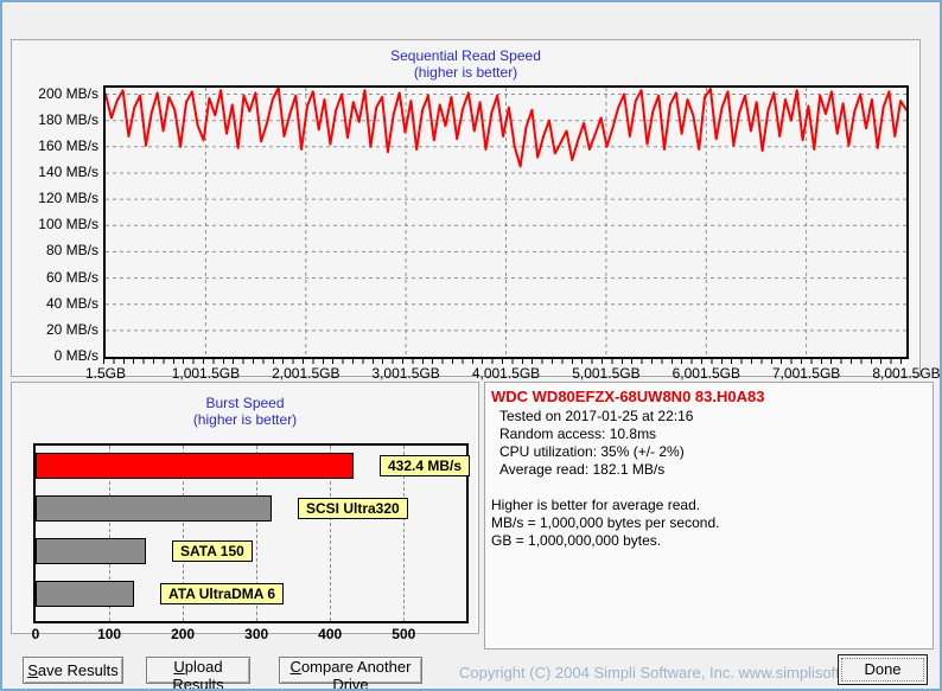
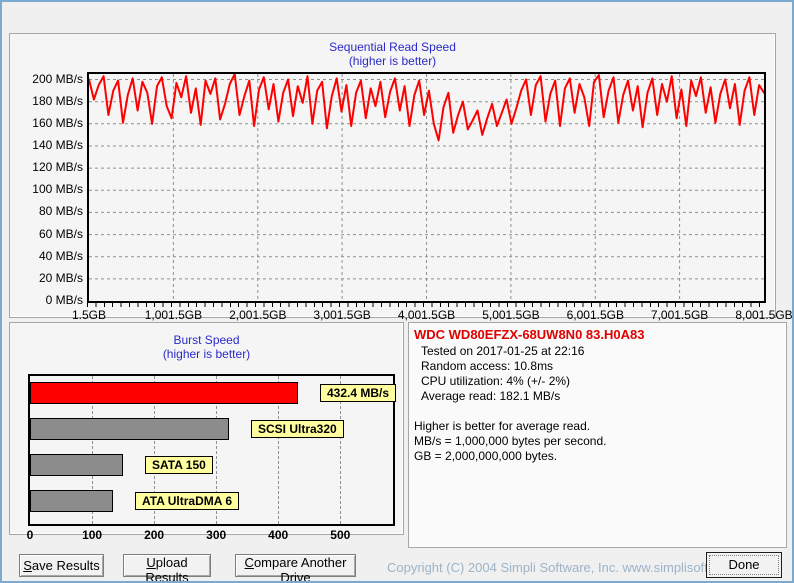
  Sequential Read Speed
  (higher is better)
  0 MB/s
  20 MB/s
  40 MB/s
  60 MB/s
  80 MB/s
  100 MB/s
  120 MB/s
  140 MB/s
  160 MB/s
  180 MB/s
  200 MB/s
  1.5GB
  1,001.5GB
  2,001.5GB
  3,001.5GB
  4,001.5GB
  5,001.5GB
  6,001.5GB
  7,001.5GB
  8,001.5GB
  Burst Speed
  (higher is better)
  432.4 MB/s
  SCSI Ultra320
  SATA 150
  ATA UltraDMA 6
  0
  100
  200
  300
  400
  500
  WDC WD80EFZX-68UW8N0 83.H0A83
  Tested on 2017-01-25 at 22:16
  Random access: 10.8ms
- CPU utilization: 35% (+/- 2%)
+ CPU utilization: 4% (+/- 2%)
  Average read: 182.1 MB/s
  Higher is better for average read.
  MB/s = 1,000,000 bytes per second.
- GB = 1,000,000,000 bytes.
+ GB = 2,000,000,000 bytes.
  Save Results
  Upload Results
  Compare Another Drive
  Copyright (C) 2004 Simpli Software, Inc. www.simplisof
  Done
